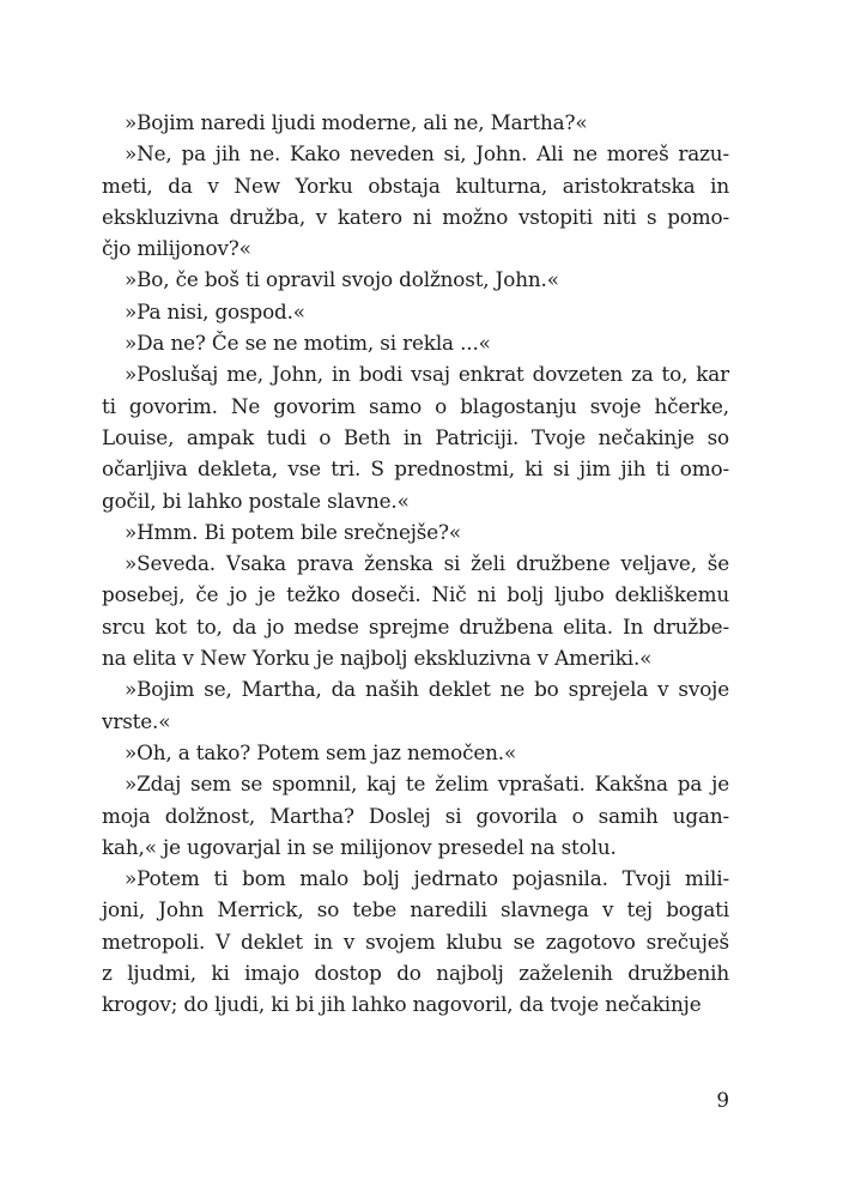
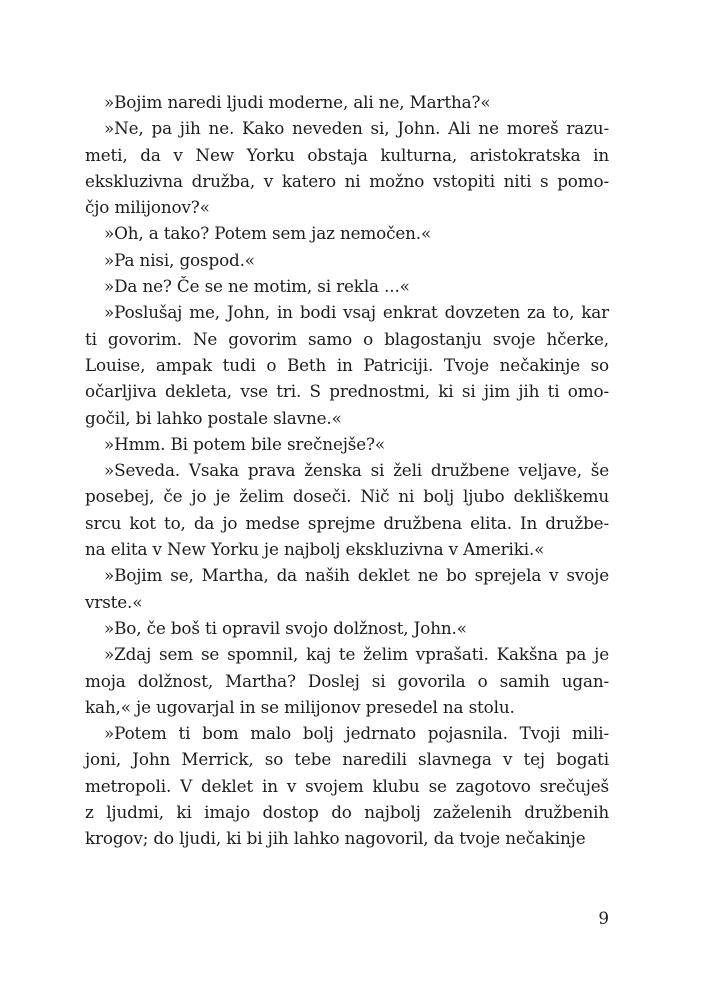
  »Bojim naredi ljudi moderne, ali ne, Martha?«
  »Ne, pa jih ne. Kako neveden si, John. Ali ne moreš razu-
  meti, da v New Yorku obstaja kulturna, aristokratska in
  ekskluzivna družba, v katero ni možno vstopiti niti s pomo-
  čjo milijonov?«
- »Bo, če boš ti opravil svojo dolžnost, John.«
+ »Oh, a tako? Potem sem jaz nemočen.«
  »Pa nisi, gospod.«
  »Da ne? Če se ne motim, si rekla ...«
  »Poslušaj me, John, in bodi vsaj enkrat dovzeten za to, kar
  ti govorim. Ne govorim samo o blagostanju svoje hčerke,
  Louise, ampak tudi o Beth in Patriciji. Tvoje nečakinje so
  očarljiva dekleta, vse tri. S prednostmi, ki si jim jih ti omo-
  gočil, bi lahko postale slavne.«
  »Hmm. Bi potem bile srečnejše?«
  »Seveda. Vsaka prava ženska si želi družbene veljave, še
- posebej, če jo je težko doseči. Nič ni bolj ljubo dekliškemu
+ posebej, če jo je želim doseči. Nič ni bolj ljubo dekliškemu
  srcu kot to, da jo medse sprejme družbena elita. In družbe-
  na elita v New Yorku je najbolj ekskluzivna v Ameriki.«
  »Bojim se, Martha, da naših deklet ne bo sprejela v svoje
  vrste.«
- »Oh, a tako? Potem sem jaz nemočen.«
+ »Bo, če boš ti opravil svojo dolžnost, John.«
  »Zdaj sem se spomnil, kaj te želim vprašati. Kakšna pa je
  moja dolžnost, Martha? Doslej si govorila o samih ugan-
  kah,« je ugovarjal in se milijonov presedel na stolu.
  »Potem ti bom malo bolj jedrnato pojasnila. Tvoji mili-
  joni, John Merrick, so tebe naredili slavnega v tej bogati
  metropoli. V deklet in v svojem klubu se zagotovo srečuješ
  z ljudmi, ki imajo dostop do najbolj zaželenih družbenih
  krogov; do ljudi, ki bi jih lahko nagovoril, da tvoje nečakinje
  9
